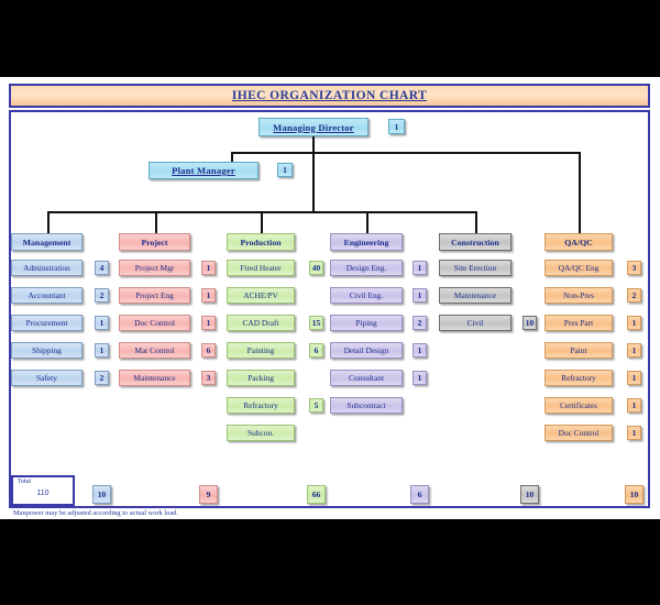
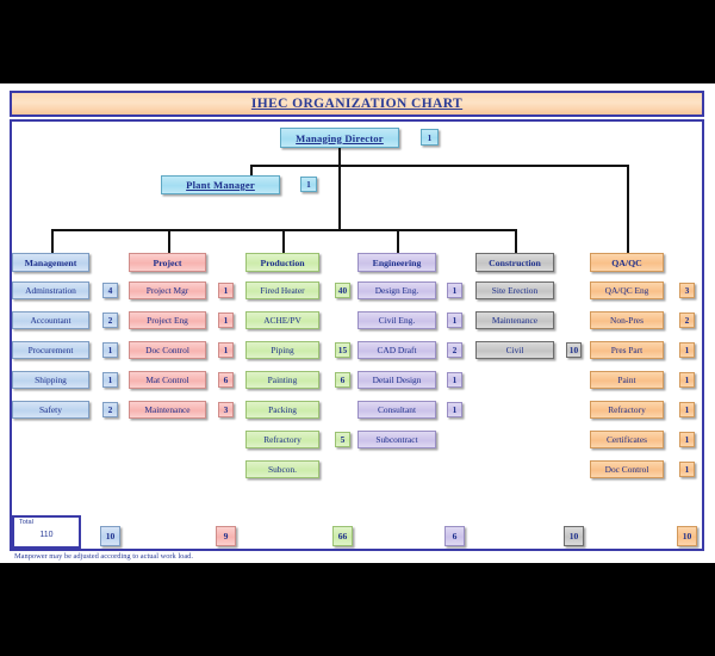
  IHEC ORGANIZATION CHART
  Managing Director
  1
  Plant Manager
  1
  Management
  Adminstration
  4
  Accountant
  2
  Procurement
  1
  Shipping
  1
  Safety
  2
  10
  Project
  Project Mgr
  1
  Project Eng
  1
  Doc Control
  1
  Mat Control
  6
  Maintenance
  3
  9
  Production
  Fired Heater
  40
  ACHE/PV
- CAD Draft
+ Piping
  15
  Painting
  6
  Packing
  Refractory
  5
  Subcon.
  66
  Engineering
  Design Eng.
  1
  Civil Eng.
  1
- Piping
+ CAD Draft
  2
  Detail Design
  1
  Consultant
  1
  Subcontract
  6
  Construction
  Site Erection
  Maintenance
  Civil
  10
  10
  QA/QC
  QA/QC Eng
  3
  Non-Pres
  2
  Pres Part
  1
  Paint
  1
  Refractory
  1
  Certificates
  1
  Doc Control
  1
  10
